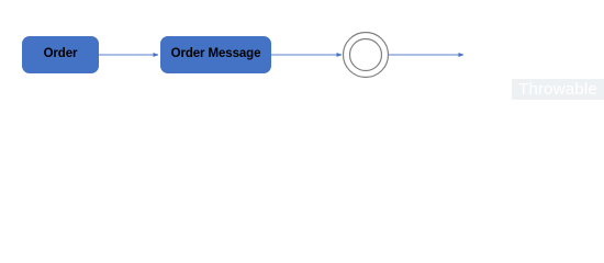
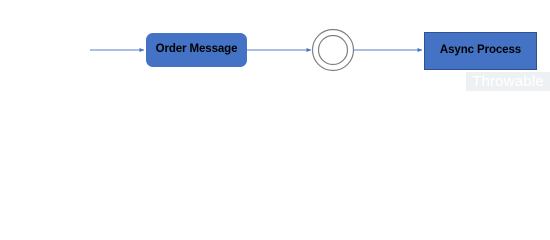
- Order
  Order Message
+ Async Process
